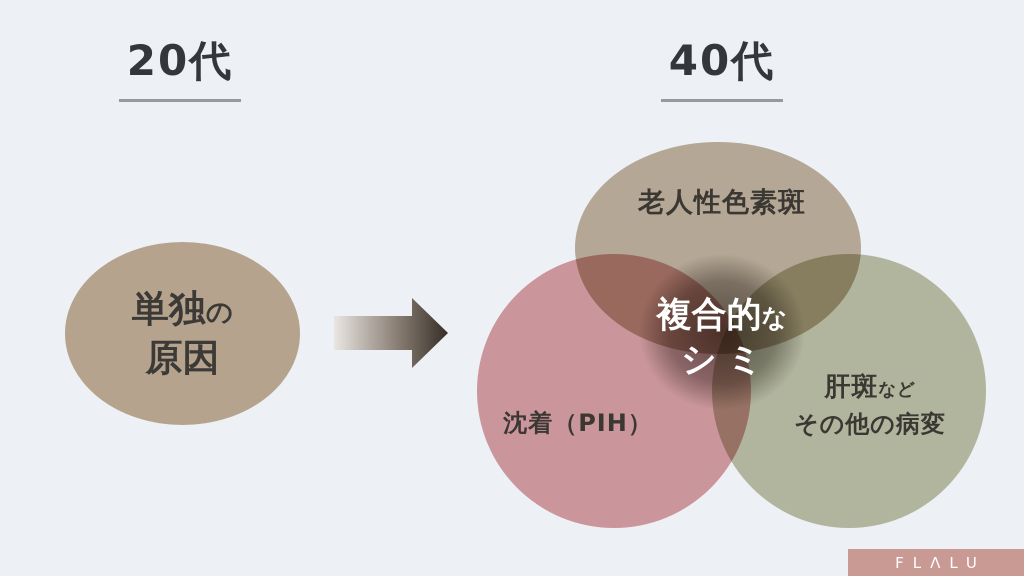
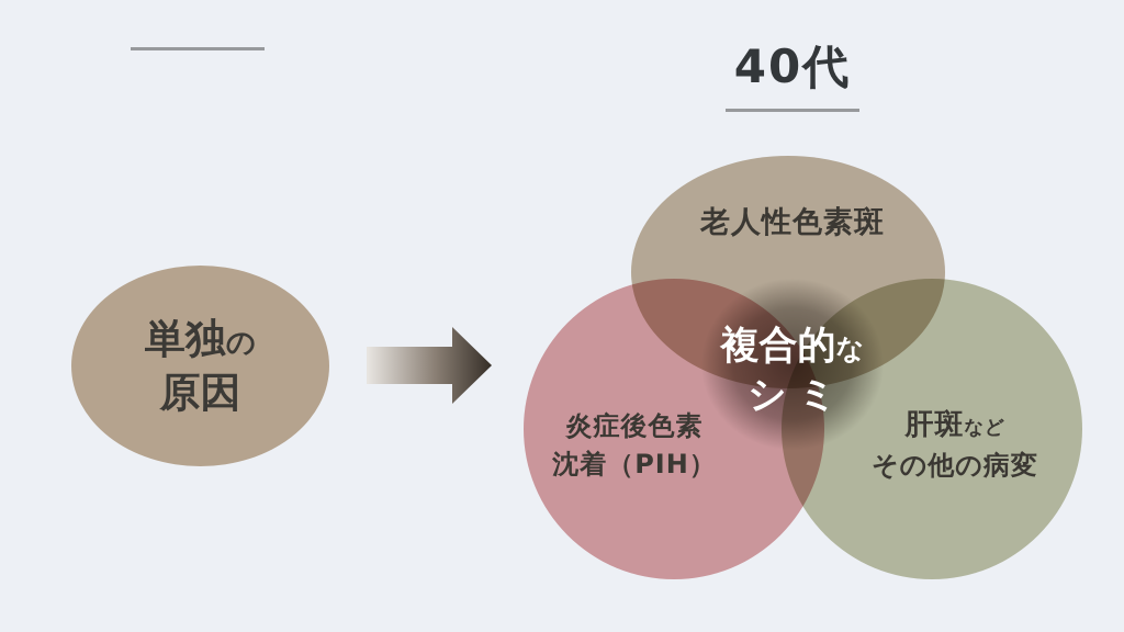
- 20代
  40代
  単独の
  原因
  老人性色素斑
+ 炎症後色素
  沈着（PIH）
  肝斑など
  その他の病変
  複合的な
  シミ
- FLΛLU
